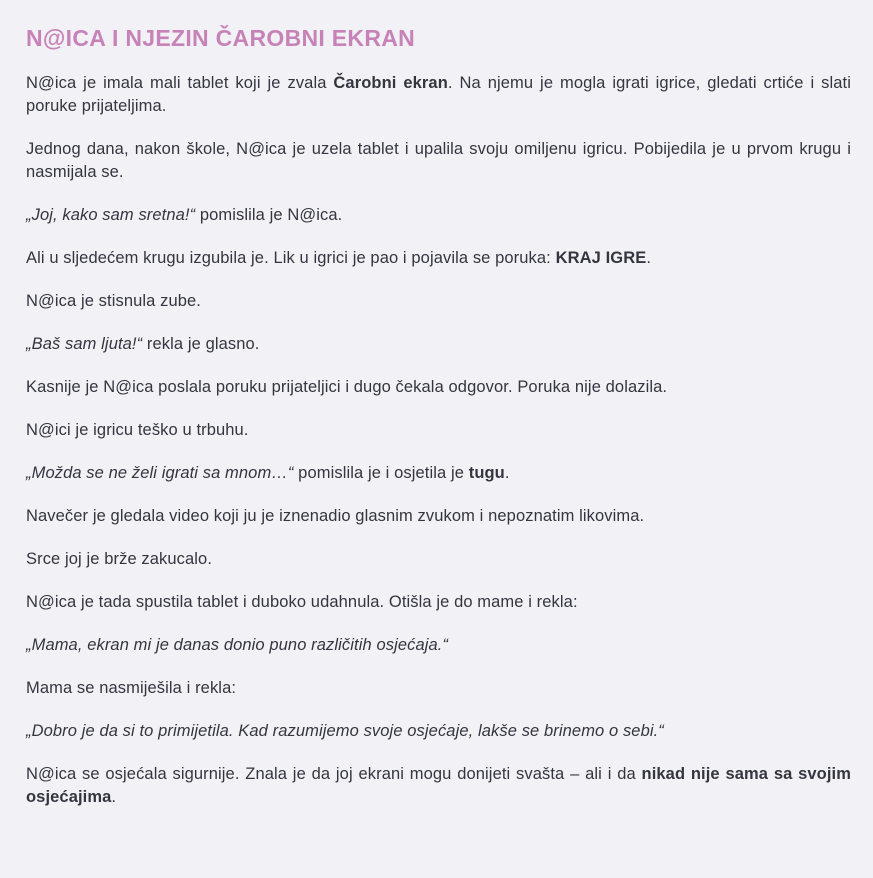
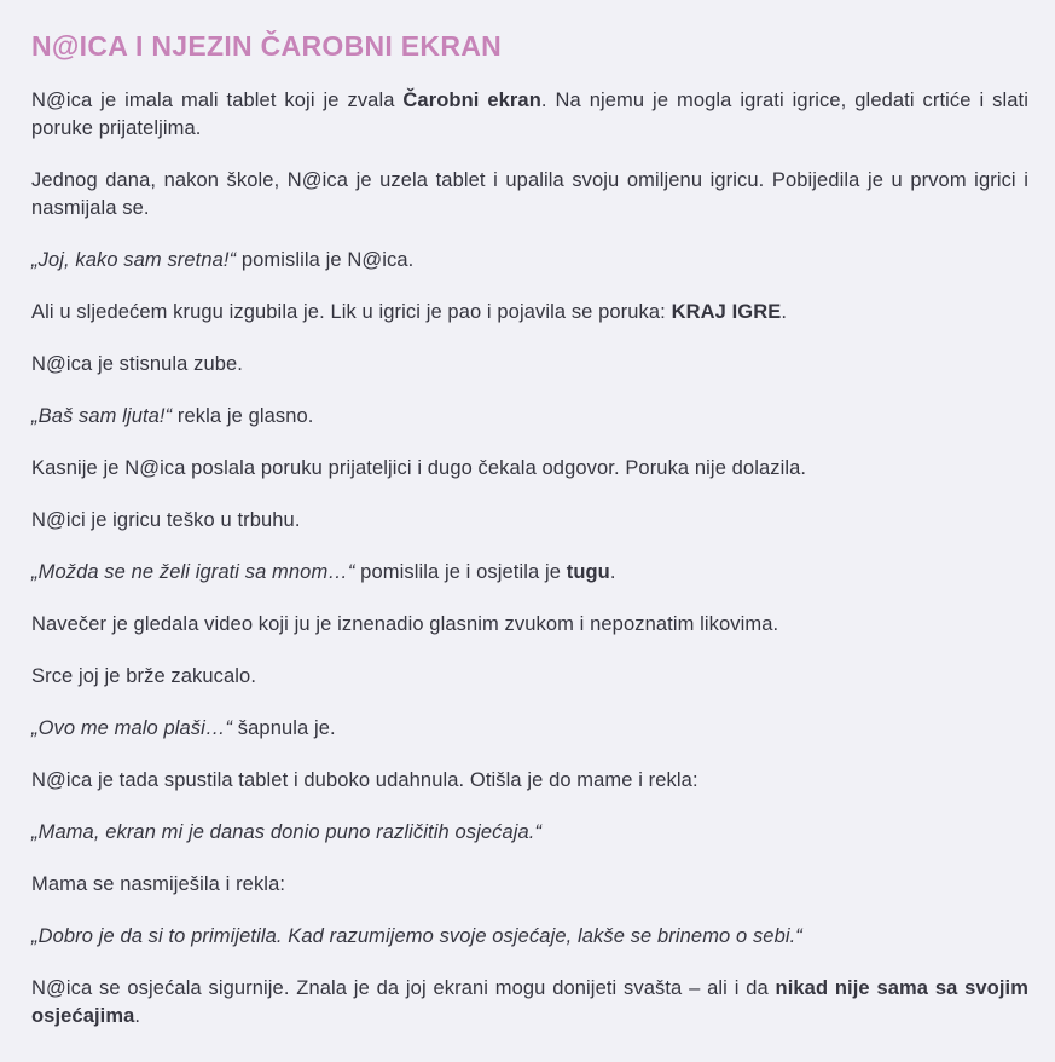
  N@ICA I NJEZIN ČAROBNI EKRAN
  N@ica je imala mali tablet koji je zvala Čarobni ekran. Na njemu je mogla igrati igrice, gledati crtiće i slati poruke prijateljima.
- Jednog dana, nakon škole, N@ica je uzela tablet i upalila svoju omiljenu igricu. Pobijedila je u prvom krugu i nasmijala se.
+ Jednog dana, nakon škole, N@ica je uzela tablet i upalila svoju omiljenu igricu. Pobijedila je u prvom igrici i nasmijala se.
  „Joj, kako sam sretna!“ pomislila je N@ica.
  Ali u sljedećem krugu izgubila je. Lik u igrici je pao i pojavila se poruka: KRAJ IGRE.
  N@ica je stisnula zube.
  „Baš sam ljuta!“ rekla je glasno.
  Kasnije je N@ica poslala poruku prijateljici i dugo čekala odgovor. Poruka nije dolazila.
  N@ici je igricu teško u trbuhu.
  „Možda se ne želi igrati sa mnom…“ pomislila je i osjetila je tugu.
  Navečer je gledala video koji ju je iznenadio glasnim zvukom i nepoznatim likovima.
  Srce joj je brže zakucalo.
+ „Ovo me malo plaši…“ šapnula je.
  N@ica je tada spustila tablet i duboko udahnula. Otišla je do mame i rekla:
  „Mama, ekran mi je danas donio puno različitih osjećaja.“
  Mama se nasmiješila i rekla:
  „Dobro je da si to primijetila. Kad razumijemo svoje osjećaje, lakše se brinemo o sebi.“
  N@ica se osjećala sigurnije. Znala je da joj ekrani mogu donijeti svašta – ali i da nikad nije sama sa svojim osjećajima.
